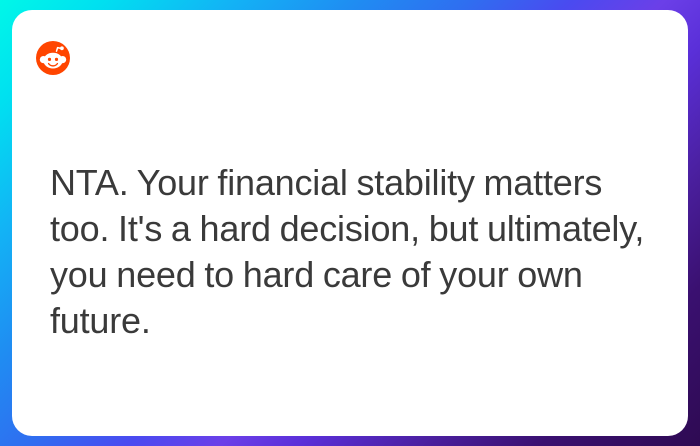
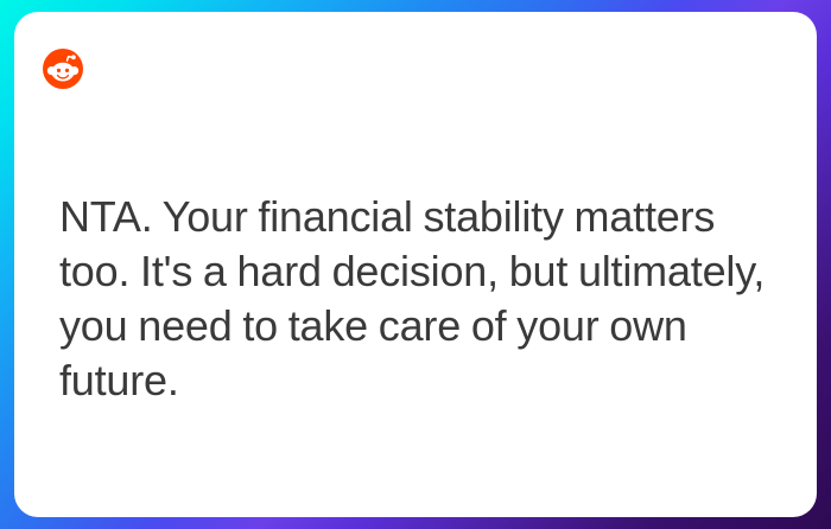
- NTA. Your financial stability matters too. It's a hard decision, but ultimately, you need to hard care of your own future.
+ NTA. Your financial stability matters too. It's a hard decision, but ultimately, you need to take care of your own future.
